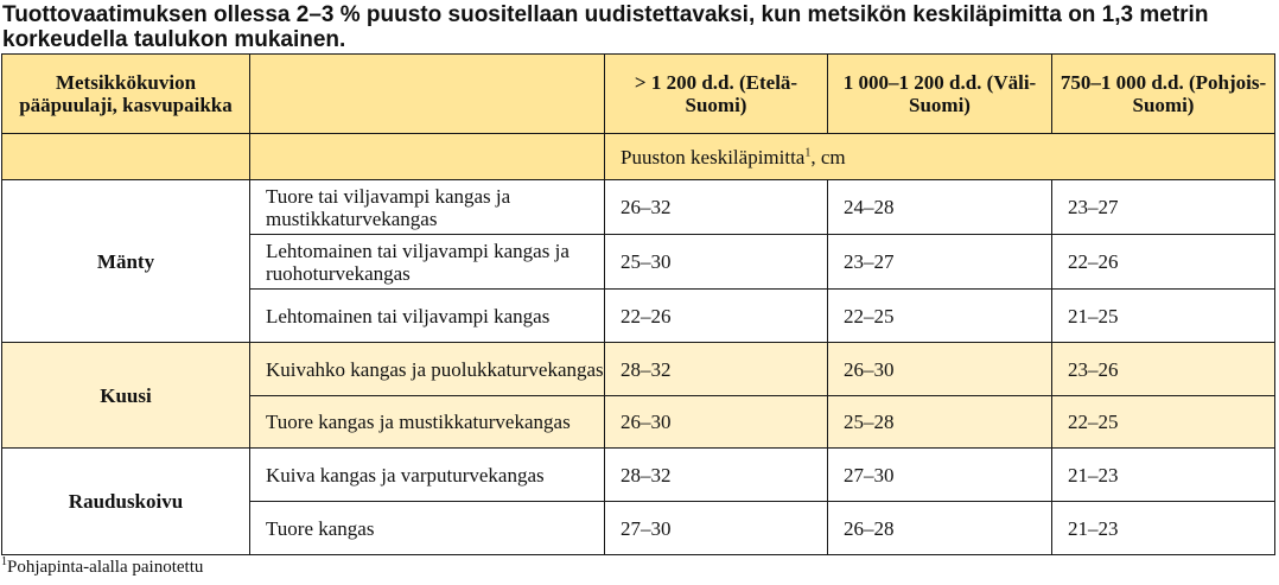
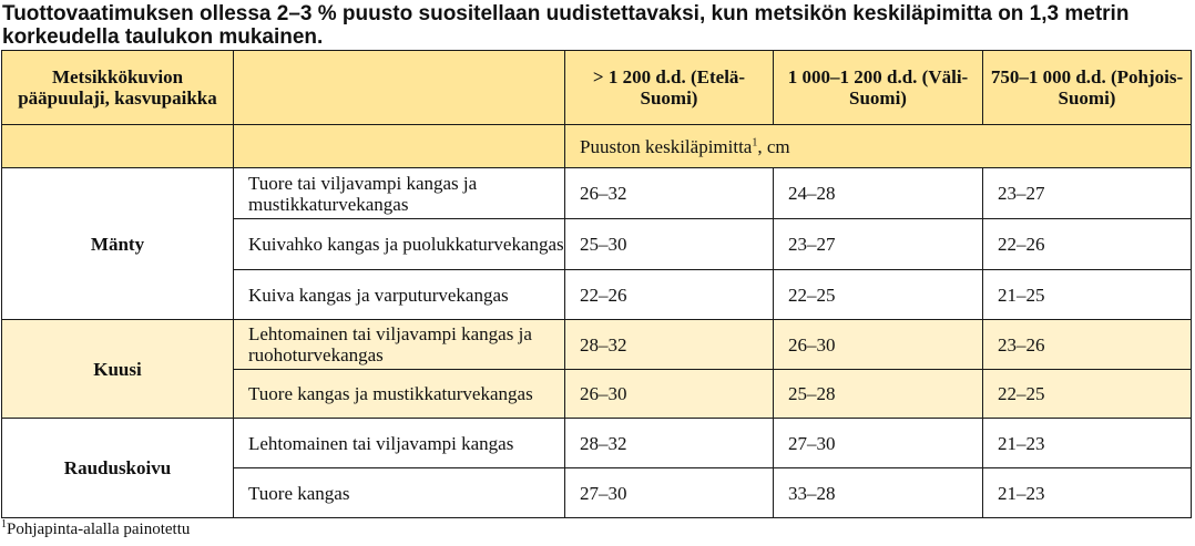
  Tuottovaatimuksen ollessa 2–3 % puusto suositellaan uudistettavaksi, kun metsikön keskiläpimitta on 1,3 metrin korkeudella taulukon mukainen.
  Metsikkökuvion pääpuulaji, kasvupaikka		> 1 200 d.d. (Etelä-Suomi)	1 000–1 200 d.d. (Väli-Suomi)	750–1 000 d.d. (Pohjois-Suomi)
  		Puuston keskiläpimitta1, cm
  Mänty	Tuore tai viljavampi kangas ja mustikkaturvekangas	26–32	24–28	23–27
- Lehtomainen tai viljavampi kangas ja ruohoturvekangas	25–30	23–27	22–26
+ Kuivahko kangas ja puolukkaturvekangas	25–30	23–27	22–26
- Lehtomainen tai viljavampi kangas	22–26	22–25	21–25
+ Kuiva kangas ja varputurvekangas	22–26	22–25	21–25
- Kuusi	Kuivahko kangas ja puolukkaturvekangas	28–32	26–30	23–26
+ Kuusi	Lehtomainen tai viljavampi kangas ja ruohoturvekangas	28–32	26–30	23–26
  Tuore kangas ja mustikkaturvekangas	26–30	25–28	22–25
- Rauduskoivu	Kuiva kangas ja varputurvekangas	28–32	27–30	21–23
+ Rauduskoivu	Lehtomainen tai viljavampi kangas	28–32	27–30	21–23
- Tuore kangas	27–30	26–28	21–23
+ Tuore kangas	27–30	33–28	21–23
  1Pohjapinta-alalla painotettu
